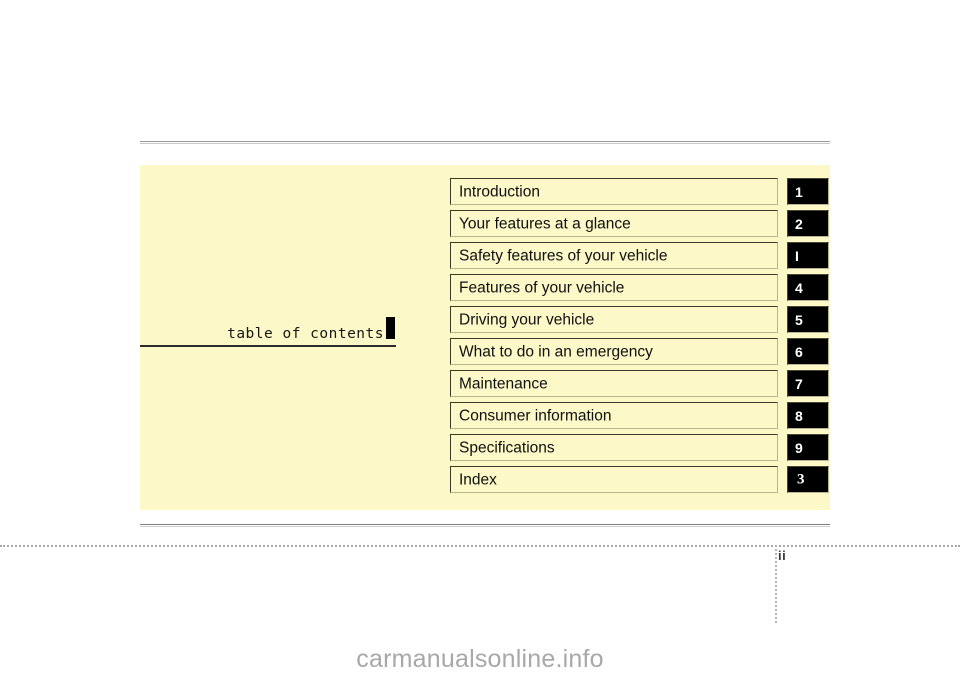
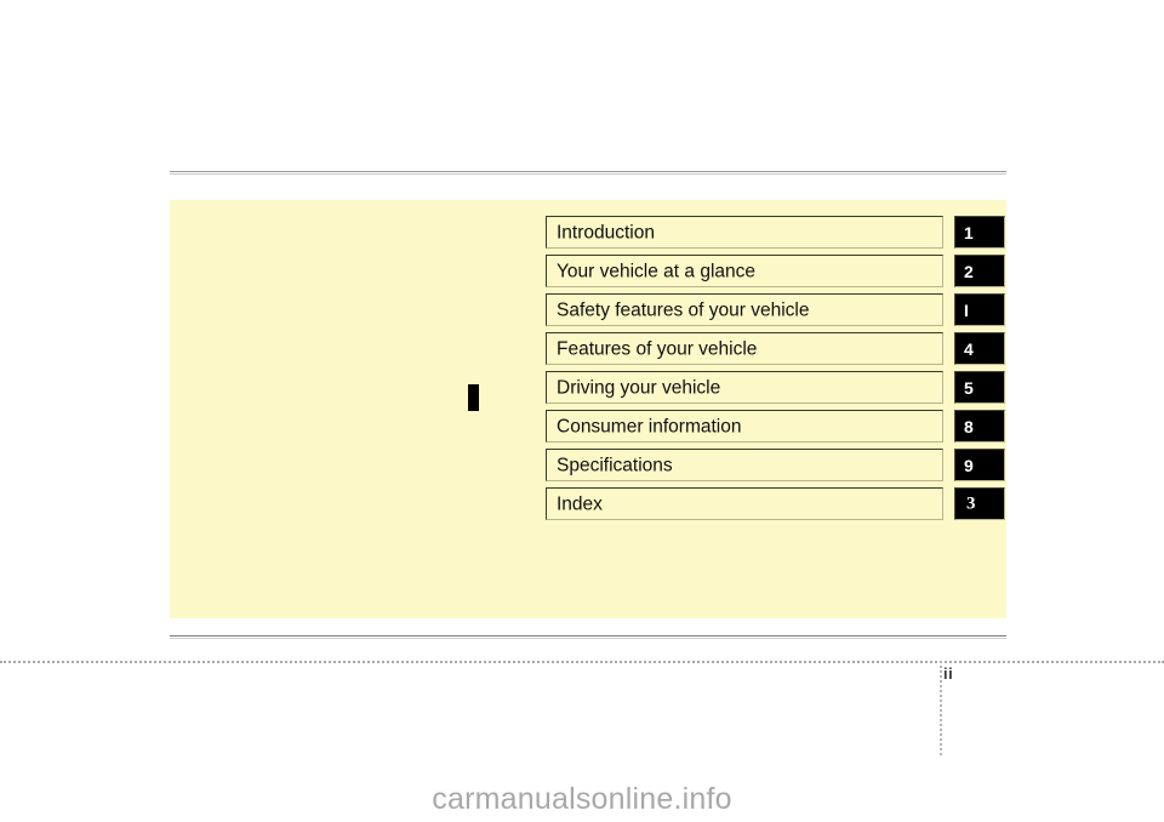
- table of contents
  Introduction
  1
- Your features at a glance
+ Your vehicle at a glance
  2
  Safety features of your vehicle
  I
  Features of your vehicle
  4
  Driving your vehicle
  5
- What to do in an emergency
- 6
- Maintenance
- 7
  Consumer information
  8
  Specifications
  9
  Index
  3
  ii
  carmanualsonline.info
